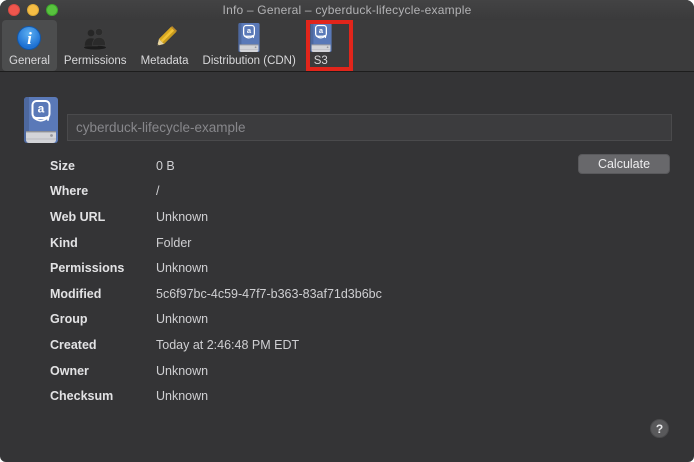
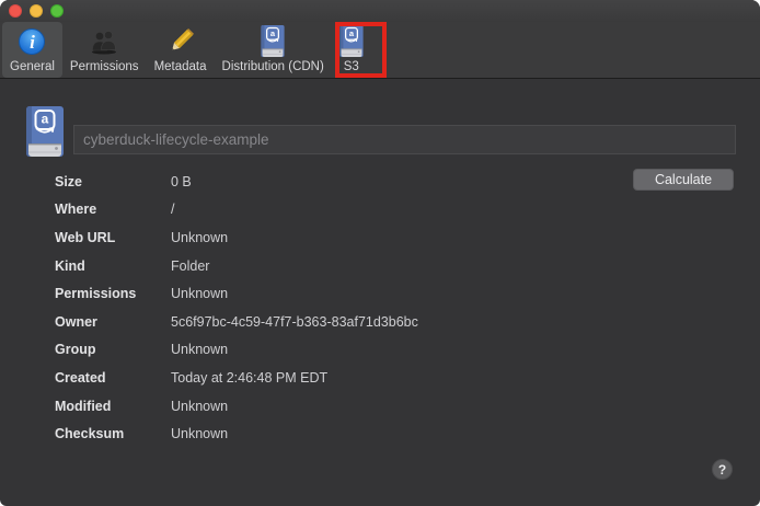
- Info – General – cyberduck-lifecycle-example
  i
  General
  Permissions
  Metadata
  Distribution (CDN)
  S3
  cyberduck-lifecycle-example
  Size
  0 B
  Where
  /
  Web URL
  Unknown
  Kind
  Folder
  Permissions
  Unknown
- Modified
+ Owner
  5c6f97bc-4c59-47f7-b363-83af71d3b6bc
  Group
  Unknown
  Created
  Today at 2:46:48 PM EDT
- Owner
+ Modified
  Unknown
  Checksum
  Unknown
  Calculate
  ?
